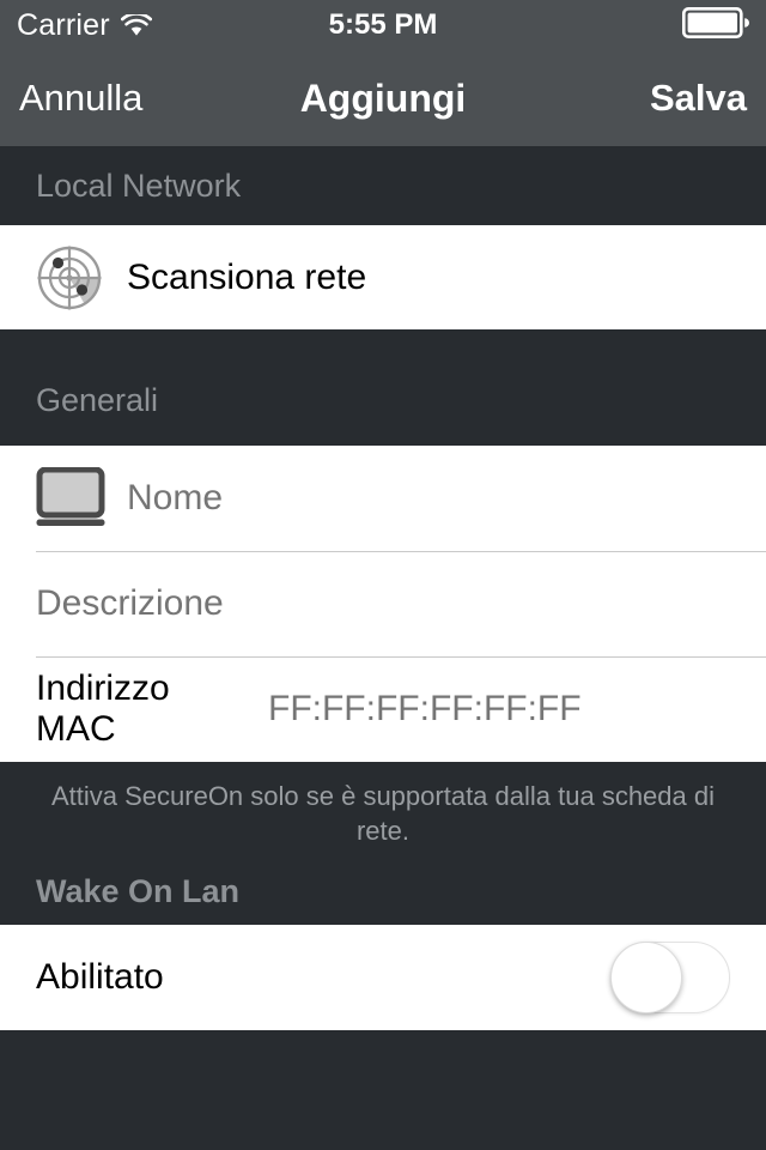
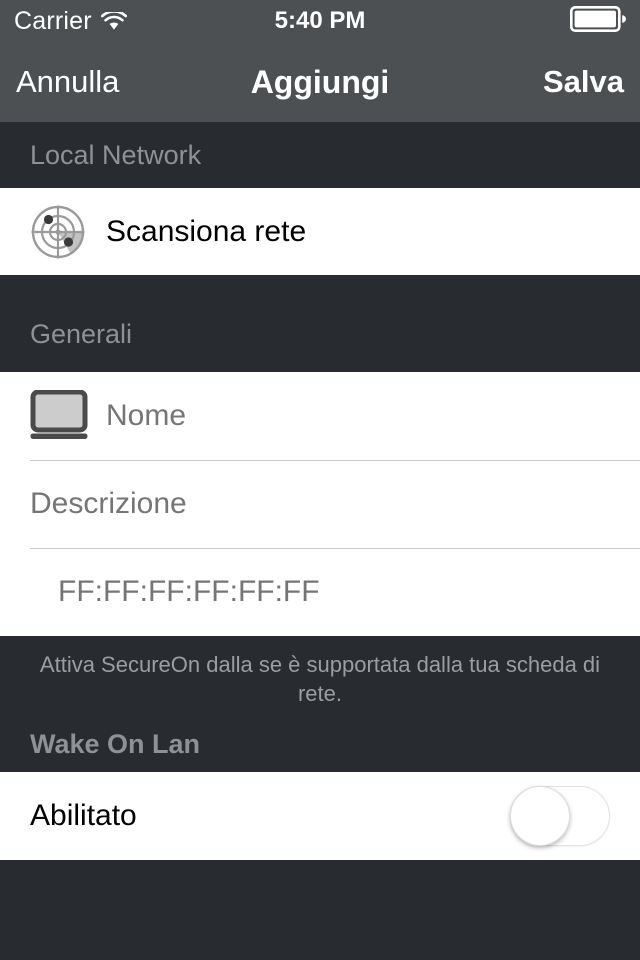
  Carrier
- 5:55 PM
+ 5:40 PM
  Annulla
  Aggiungi
  Salva
  Local Network
  Scansiona rete
  Generali
  Nome
  Descrizione
- Indirizzo MAC
  FF:FF:FF:FF:FF:FF
- Attiva SecureOn solo se è supportata dalla tua scheda di rete.
+ Attiva SecureOn dalla se è supportata dalla tua scheda di rete.
  Wake On Lan
  Abilitato
